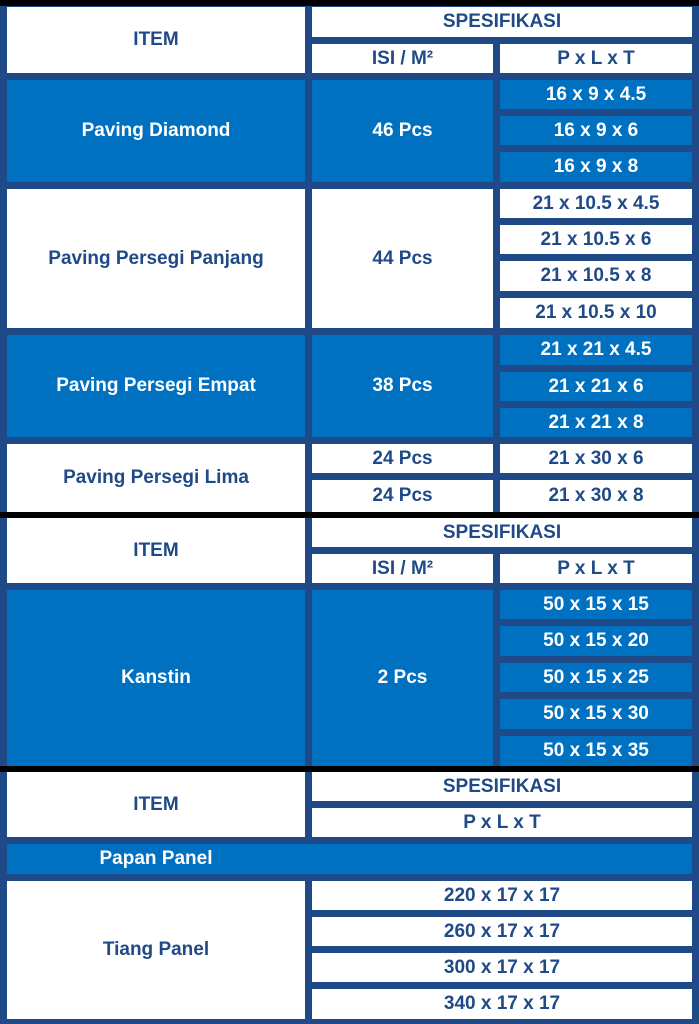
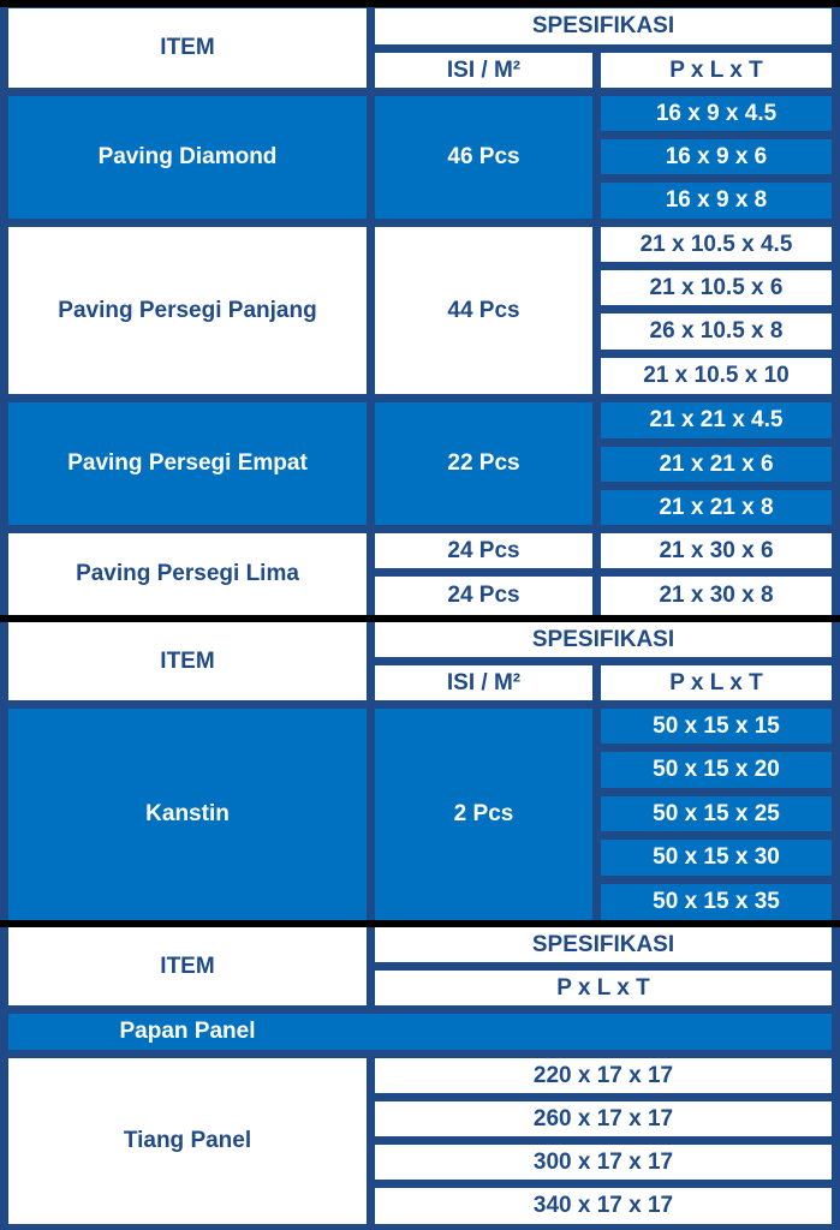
  ITEM
  SPESIFIKASI
  ISI / M²
  P x L x T
  Paving Diamond
  46 Pcs
  16 x 9 x 4.5
  16 x 9 x 6
  16 x 9 x 8
  Paving Persegi Panjang
  44 Pcs
  21 x 10.5 x 4.5
  21 x 10.5 x 6
- 21 x 10.5 x 8
+ 26 x 10.5 x 8
  21 x 10.5 x 10
  Paving Persegi Empat
- 38 Pcs
+ 22 Pcs
  21 x 21 x 4.5
  21 x 21 x 6
  21 x 21 x 8
  Paving Persegi Lima
  24 Pcs
  24 Pcs
  21 x 30 x 6
  21 x 30 x 8
  ITEM
  SPESIFIKASI
  ISI / M²
  P x L x T
  Kanstin
  2 Pcs
  50 x 15 x 15
  50 x 15 x 20
  50 x 15 x 25
  50 x 15 x 30
  50 x 15 x 35
  ITEM
  SPESIFIKASI
  P x L x T
  Papan Panel
  Tiang Panel
  220 x 17 x 17
  260 x 17 x 17
  300 x 17 x 17
  340 x 17 x 17
